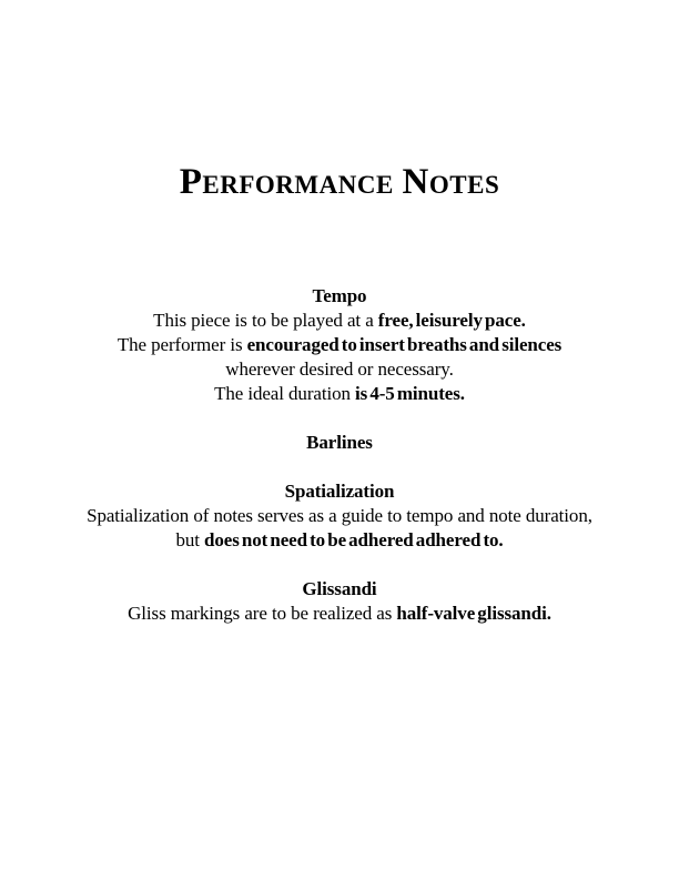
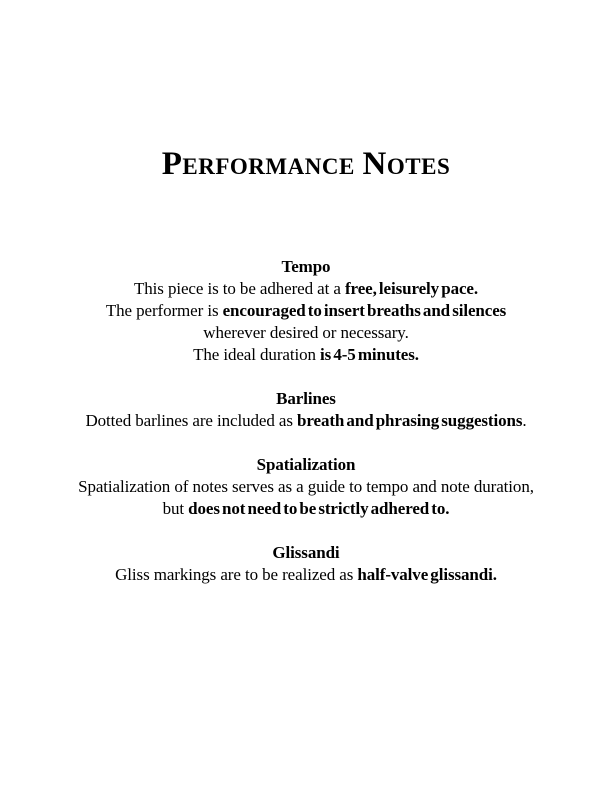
  Performance Notes
  Tempo
- This piece is to be played at a free, leisurely pace.
+ This piece is to be adhered at a free, leisurely pace.
  The performer is encouraged to insert breaths and silences
  wherever desired or necessary.
  The ideal duration is 4-5 minutes.
  Barlines
+ Dotted barlines are included as breath and phrasing suggestions.
  Spatialization
  Spatialization of notes serves as a guide to tempo and note duration,
- but does not need to be adhered adhered to.
+ but does not need to be strictly adhered to.
  Glissandi
  Gliss markings are to be realized as half-valve glissandi.
